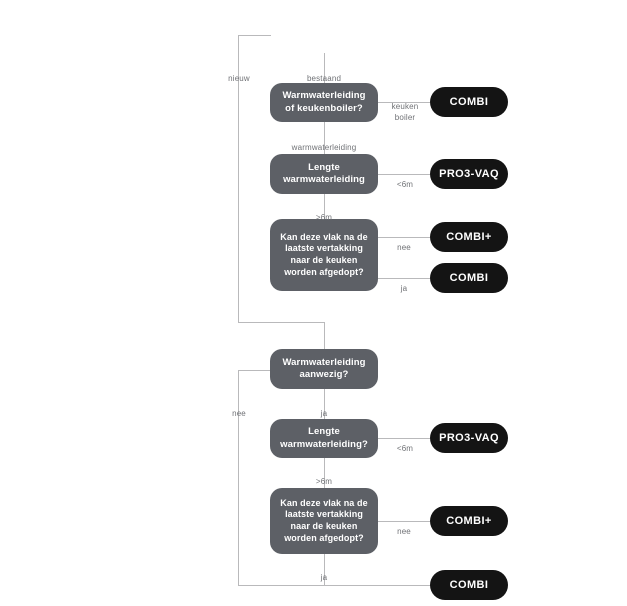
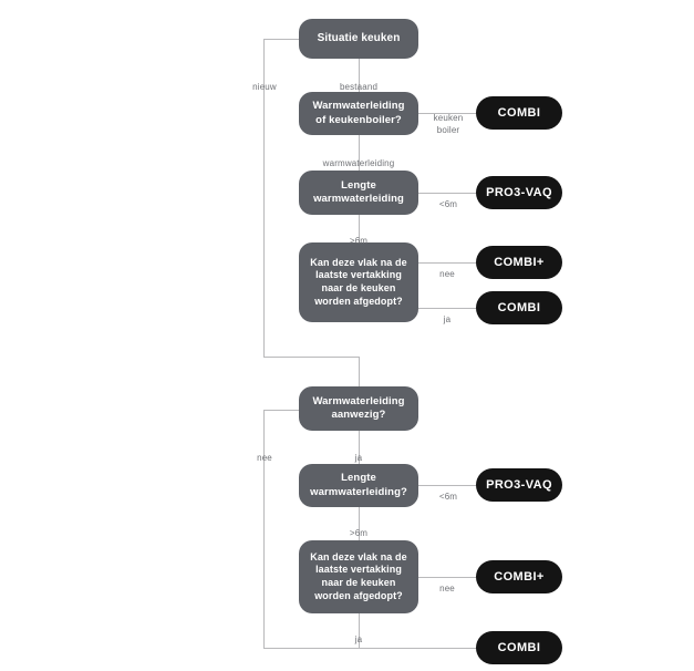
+ Situatie keuken
  Warmwaterleiding
  of keukenboiler?
  Lengte
  warmwaterleiding
  Kan deze vlak na de
  laatste vertakking
  naar de keuken
  worden afgedopt?
  Warmwaterleiding
  aanwezig?
  Lengte
  warmwaterleiding?
  Kan deze vlak na de
  laatste vertakking
  naar de keuken
  worden afgedopt?
  COMBI
  PRO3-VAQ
  COMBI+
  COMBI
  PRO3-VAQ
  COMBI+
  COMBI
  nieuw
  bestaand
  keuken
  boiler
  warmwaterleiding
  <6m
  >6m
  nee
  ja
  nee
  ja
  <6m
  >6m
  nee
  ja
